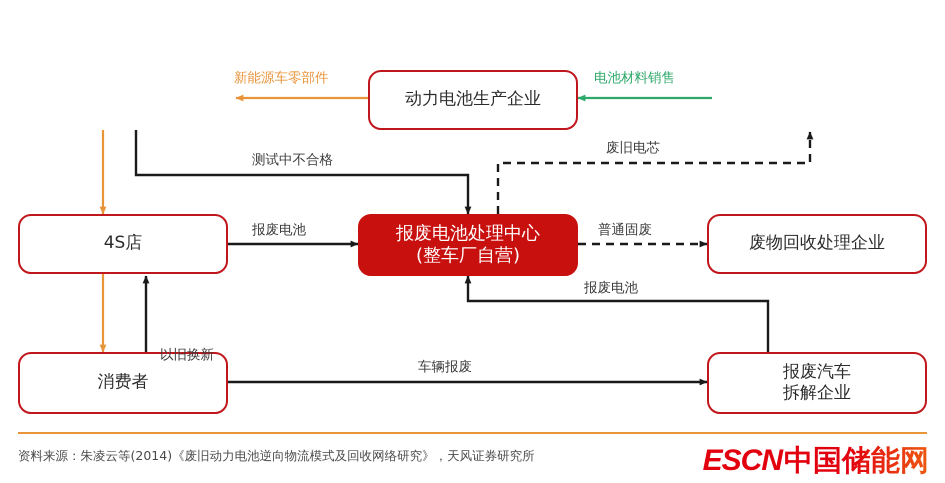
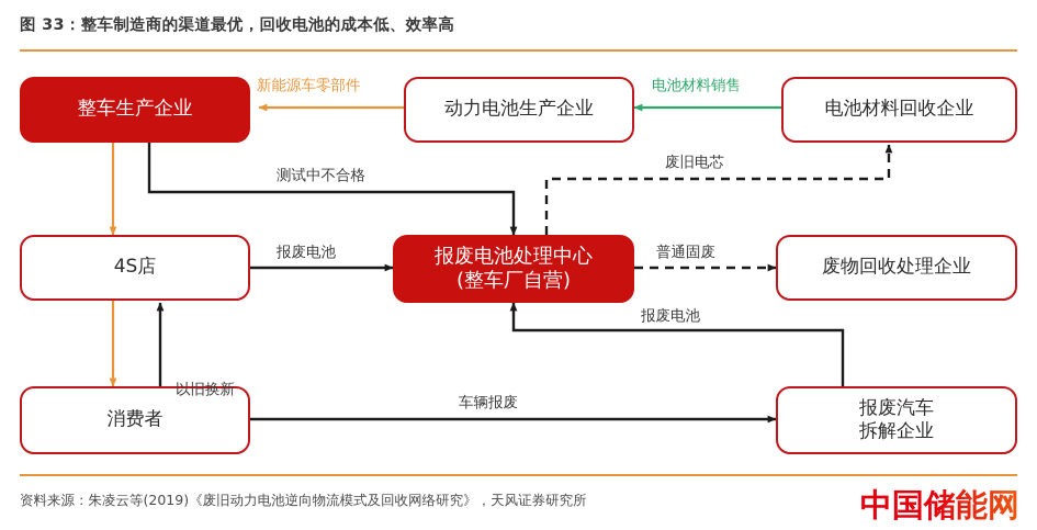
+ 图 33：整车制造商的渠道最优，回收电池的成本低、效率高
+ 整车生产企业
  动力电池生产企业
+ 电池材料回收企业
  4S店
  报废电池处理中心
  (整车厂自营)
  废物回收处理企业
  消费者
  报废汽车
  拆解企业
  新能源车零部件
  电池材料销售
  测试中不合格
  报废电池
  以旧换新
  废旧电芯
  普通固废
  报废电池
  车辆报废
- 资料来源：朱凌云等(2014)《废旧动力电池逆向物流模式及回收网络研究》，天风证券研究所
+ 资料来源：朱凌云等(2019)《废旧动力电池逆向物流模式及回收网络研究》，天风证券研究所
- ESCN
  中国储能网
